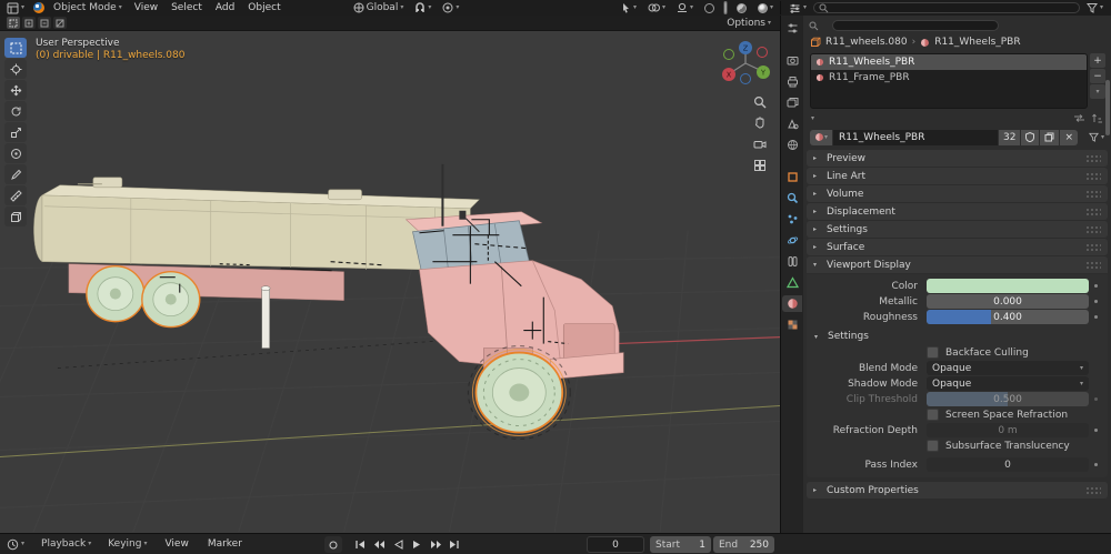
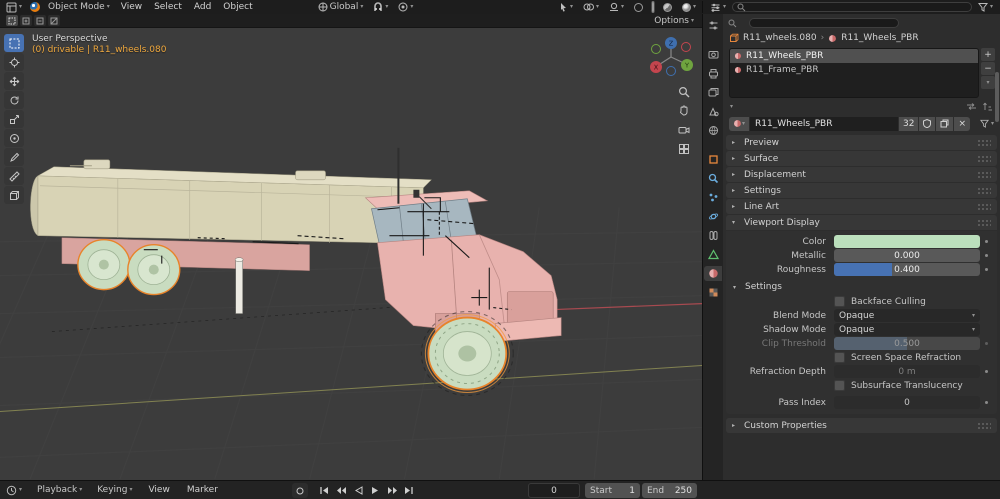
  Object Mode
  View
  Select
  Add
  Object
  Global
  Options
  User Perspective
  (0) drivable | R11_wheels.080
  Z
  X
  Y
  R11_wheels.080
  ›
  R11_Wheels_PBR
  R11_Wheels_PBR
  R11_Frame_PBR
  +
  −
  R11_Wheels_PBR
  32
  ×
  Preview
- Line Art
+ Surface
- Volume
  Displacement
  Settings
- Surface
+ Line Art
  Viewport Display
  Color
  Metallic
  0.000
  Roughness
  0.400
  Settings
  Backface Culling
  Blend Mode
  Opaque
  Shadow Mode
  Opaque
  Clip Threshold
  0.500
  Screen Space Refraction
  Refraction Depth
  0 m
  Subsurface Translucency
  Pass Index
  0
  Custom Properties
  Playback
  Keying
  View
  Marker
  0
  Start
  1
  End
  250
